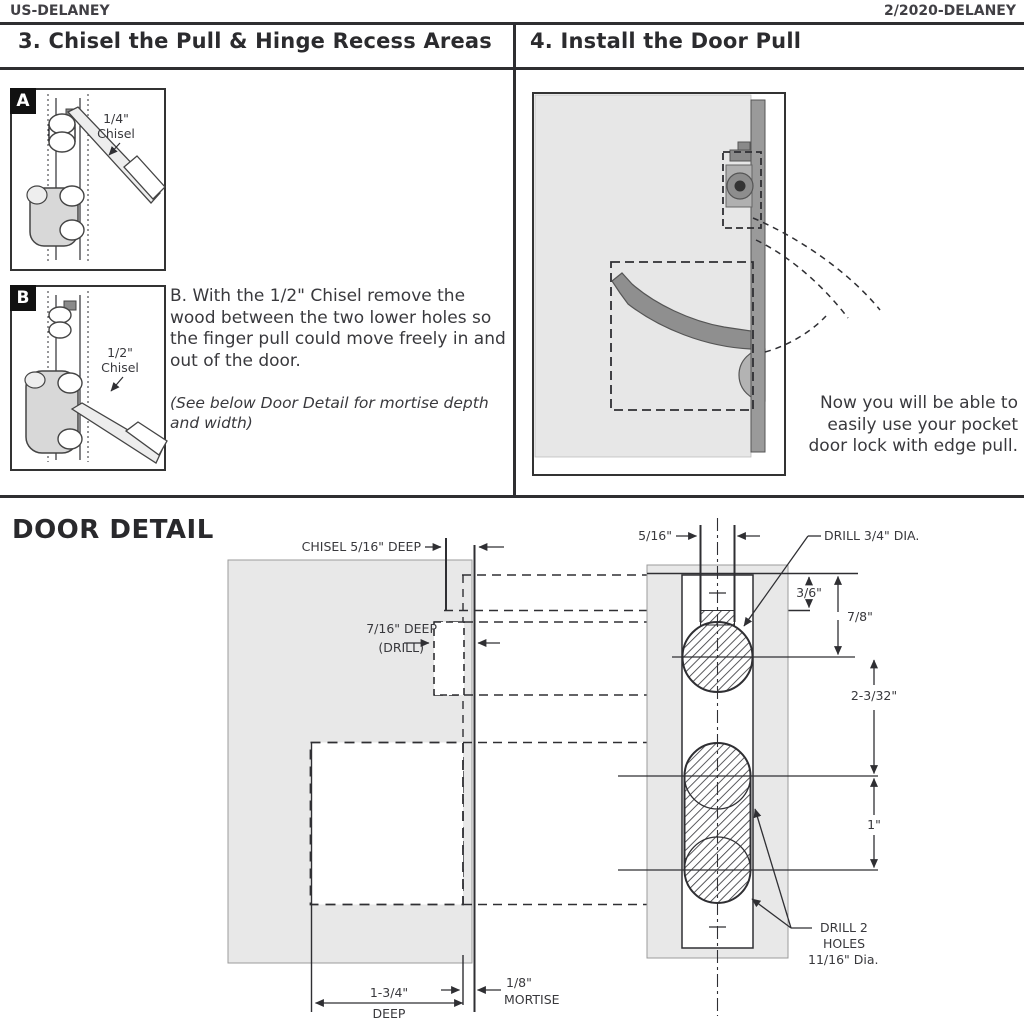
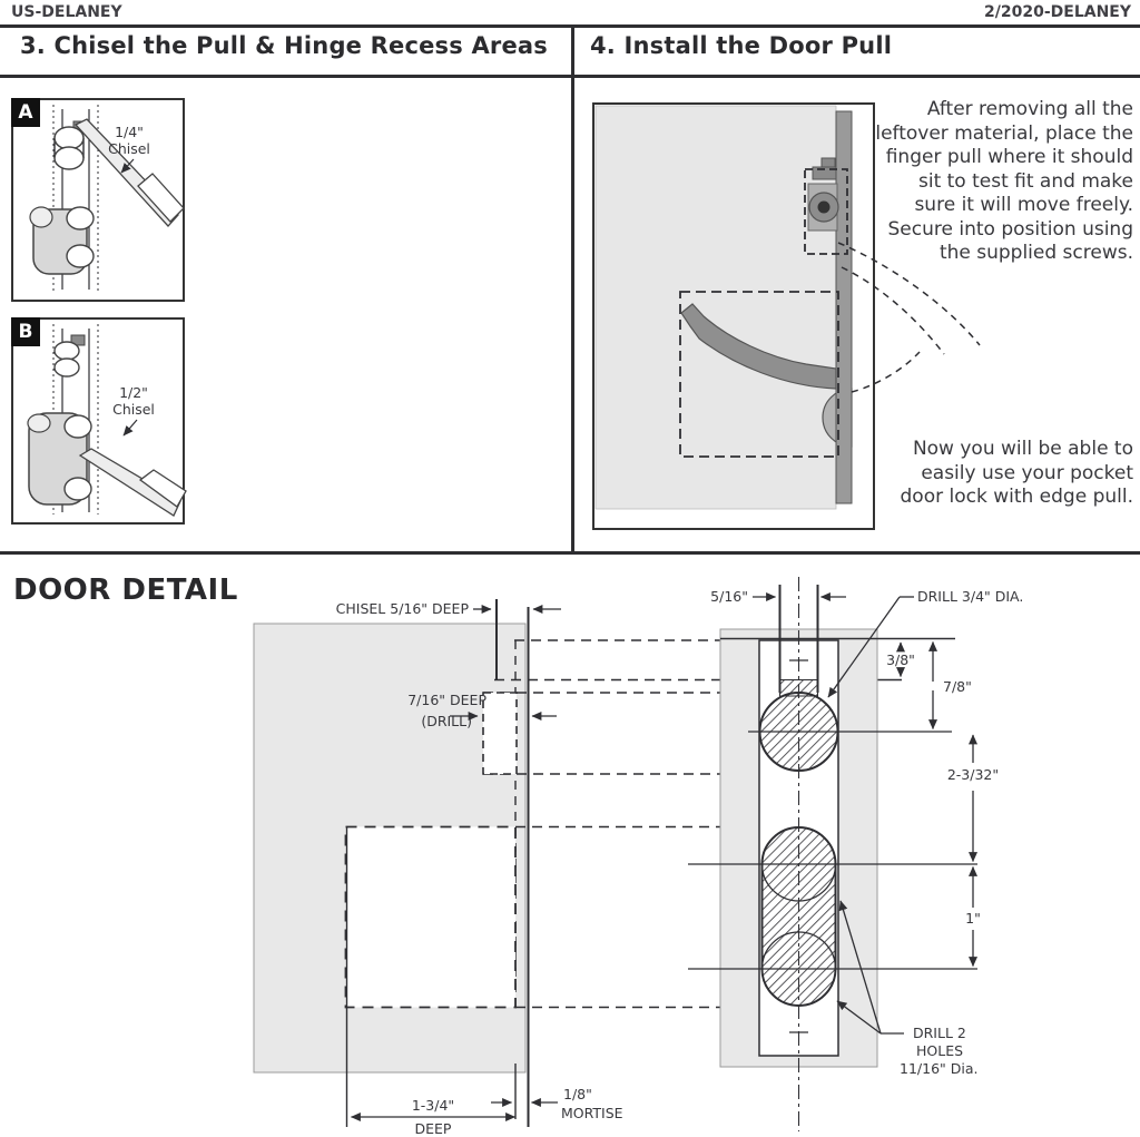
  US-DELANEY
  2/2020-DELANEY
  3. Chisel the Pull & Hinge Recess Areas
  A
  1/4"
  Chisel
  B
  1/2"
  Chisel
- B. With the 1/2" Chisel remove the wood between the two lower holes so the finger pull could move freely in and out of the door.
- (See below Door Detail for mortise depth and width)
  4. Install the Door Pull
+ After removing all the leftover material, place the finger pull where it should sit to test fit and make sure it will move freely. Secure into position using the supplied screws.
  Now you will be able to easily use your pocket door lock with edge pull.
  DOOR DETAIL
  CHISEL 5/16" DEEP
  7/16" DEEP
  (DRILL)
  1-3/4"
  DEEP
  1/8"
  MORTISE
  5/16"
  DRILL 3/4" DIA.
- 3/6"
+ 3/8"
  7/8"
  2-3/32"
  1"
  DRILL 2
  HOLES
  11/16" Dia.
